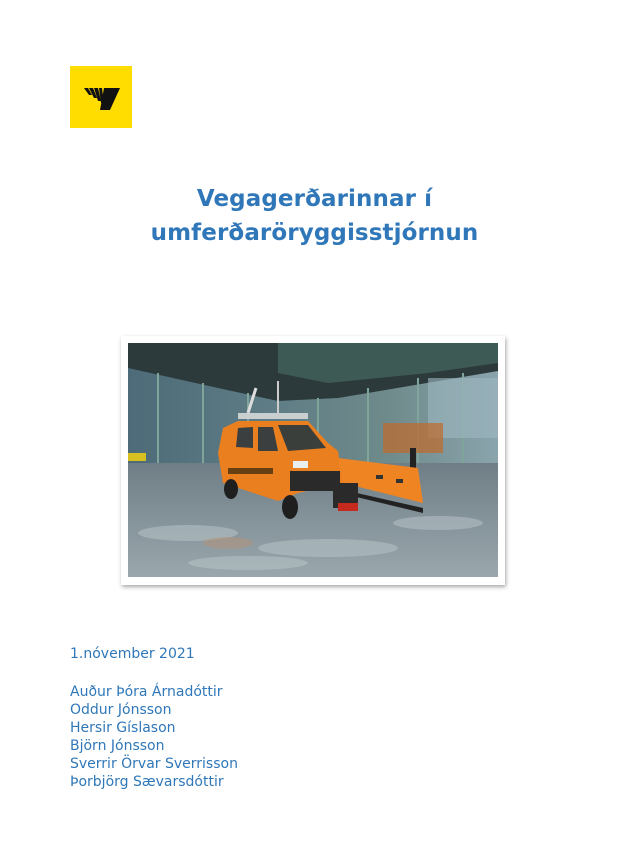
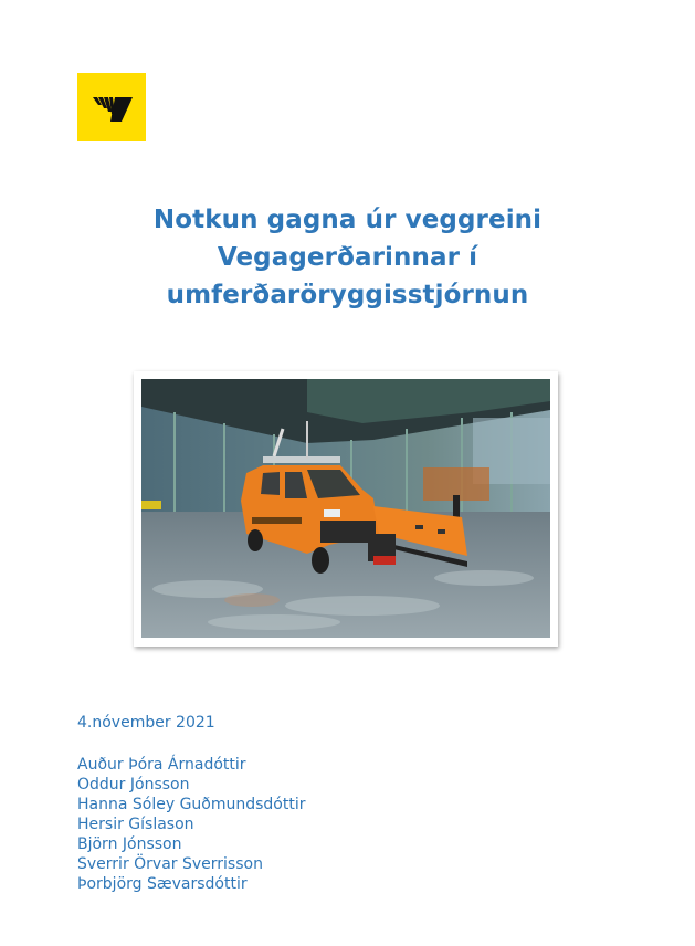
+ Notkun gagna úr veggreini
  Vegagerðarinnar í
  umferðaröryggisstjórnun
- 1.nóvember 2021
+ 4.nóvember 2021
  Auður Þóra Árnadóttir
  Oddur Jónsson
+ Hanna Sóley Guðmundsdóttir
  Hersir Gíslason
  Björn Jónsson
  Sverrir Örvar Sverrisson
  Þorbjörg Sævarsdóttir
